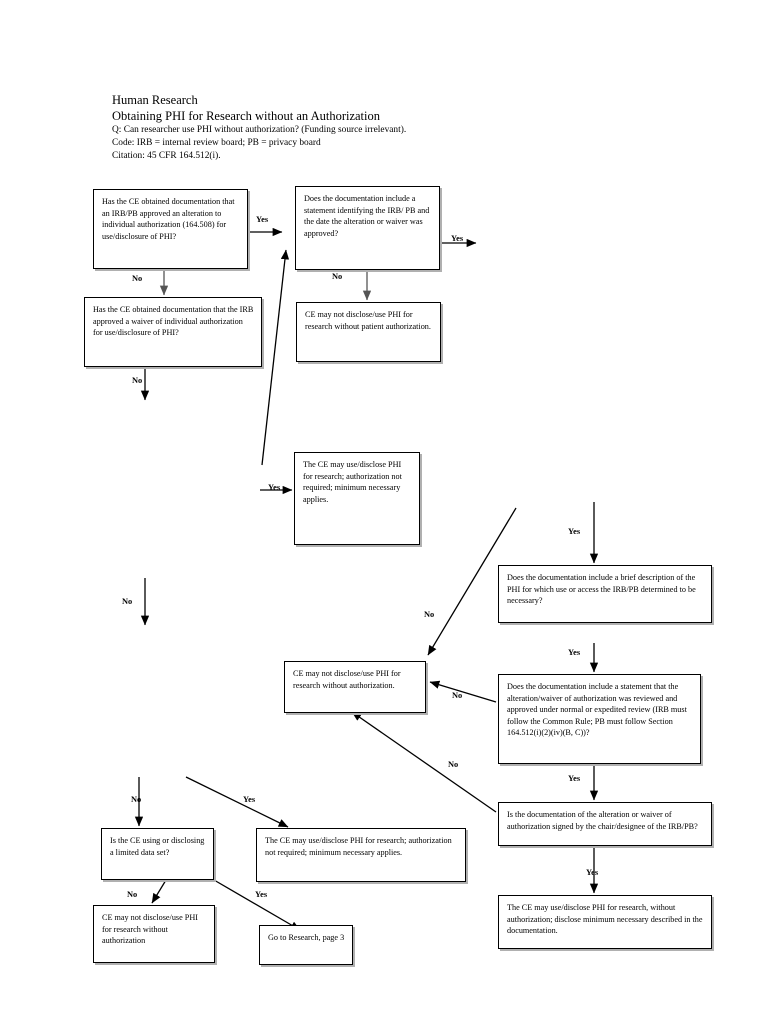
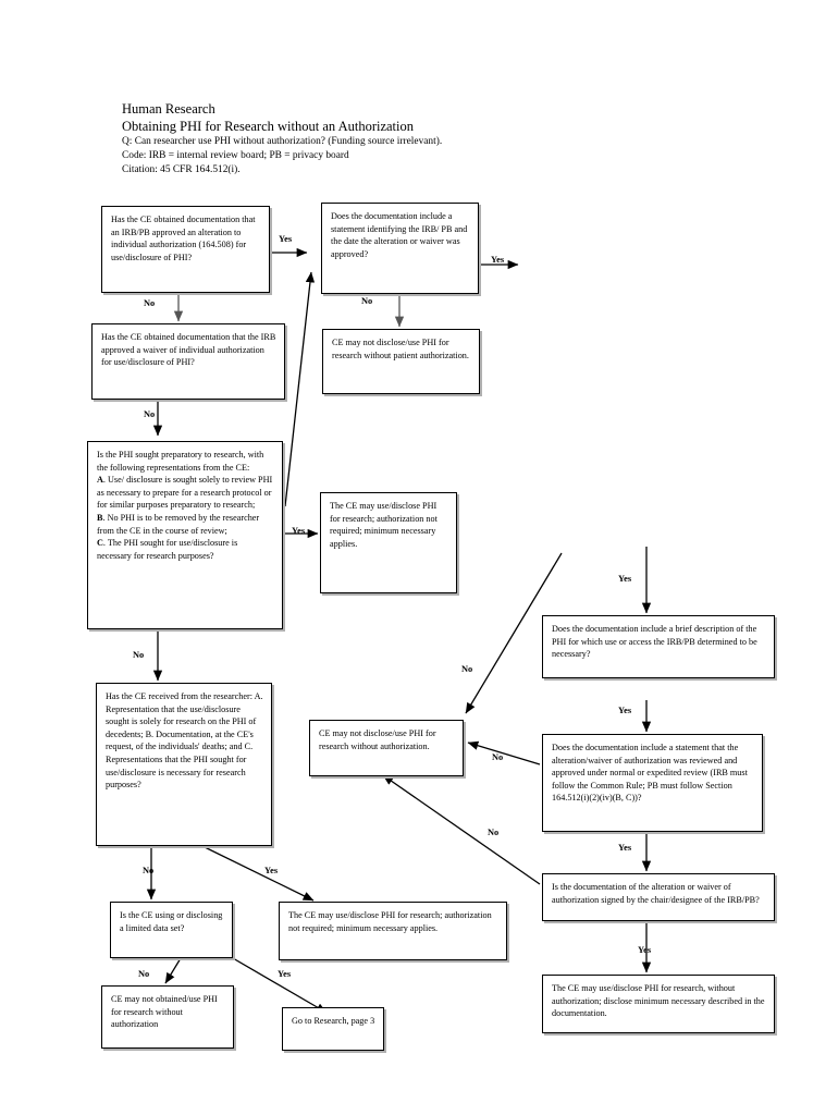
  Human Research
  Obtaining PHI for Research without an Authorization
  Q: Can researcher use PHI without authorization? (Funding source irrelevant).
  Code: IRB = internal review board; PB = privacy board
  Citation: 45 CFR 164.512(i).
  Has the CE obtained documentation that an IRB/PB approved an alteration to individual authorization (164.508) for use/disclosure of PHI?
  Has the CE obtained documentation that the IRB approved a waiver of individual authorization for use/disclosure of PHI?
  Does the documentation include a statement identifying the IRB/ PB and the date the alteration or waiver was approved?
  CE may not disclose/use PHI for research without patient authorization.
+ Is the PHI sought preparatory to research, with the following representations from the CE:
+ A. Use/ disclosure is sought solely to review PHI as necessary to prepare for a research protocol or for similar purposes preparatory to research;
+ B. No PHI is to be removed by the researcher from the CE in the course of review;
+ C. The PHI sought for use/disclosure is necessary for research purposes?
  The CE may use/disclose PHI for research; authorization not required; minimum necessary applies.
+ Has the CE received from the researcher: A. Representation that the use/disclosure sought is solely for research on the PHI of decedents; B. Documentation, at the CE's request, of the individuals' deaths; and C. Representations that the PHI sought for use/disclosure is necessary for research purposes?
  Is the CE using or disclosing a limited data set?
  The CE may use/disclose PHI for research; authorization not required; minimum necessary applies.
- CE may not disclose/use PHI for research without authorization
+ CE may not obtained/use PHI for research without authorization
  Go to Research, page 3
  CE may not disclose/use PHI for research without authorization.
  Does the documentation include a brief description of the PHI for which use or access the IRB/PB determined to be necessary?
  Does the documentation include a statement that the alteration/waiver of authorization was reviewed and approved under normal or expedited review (IRB must follow the Common Rule; PB must follow Section 164.512(i)(2)(iv)(B, C))?
  Is the documentation of the alteration or waiver of authorization signed by the chair/designee of the IRB/PB?
  The CE may use/disclose PHI for research, without authorization; disclose minimum necessary described in the documentation.
  Yes
  No
  Yes
  No
  No
  Yes
  Yes
  No
  No
  Yes
  No
  Yes
  No
  Yes
  No
  Yes
  No
  Yes
